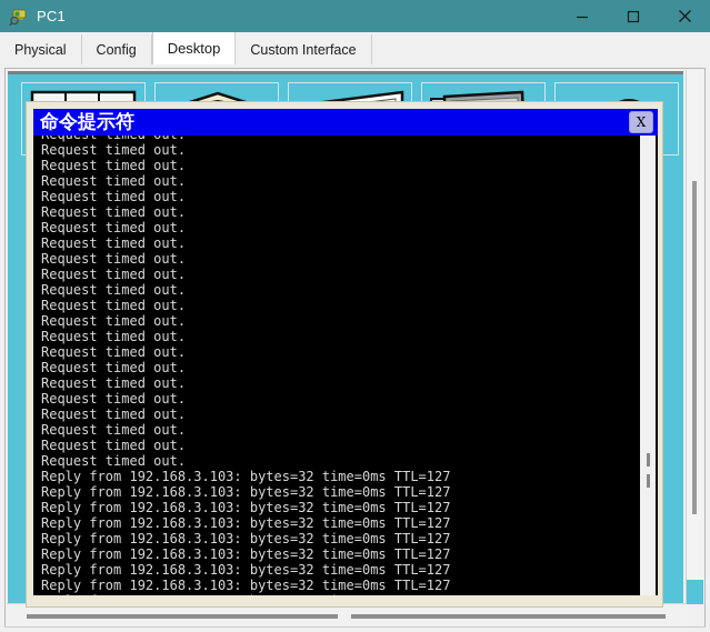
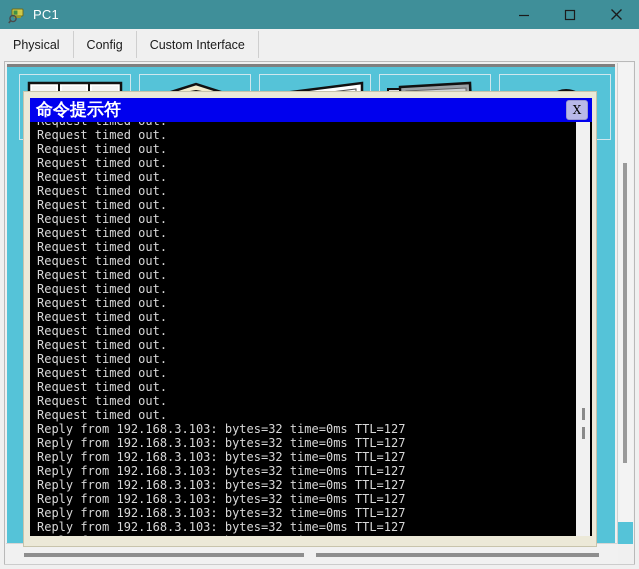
  PC1
  Physical
  Config
- Desktop
  Custom Interface
  命令提示符
  X
  Request timed out.
  Request timed out.
  Request timed out.
  Request timed out.
  Request timed out.
  Request timed out.
  Request timed out.
  Request timed out.
  Request timed out.
  Request timed out.
  Request timed out.
  Request timed out.
  Request timed out.
  Request timed out.
  Request timed out.
  Request timed out.
  Request timed out.
  Request timed out.
  Request timed out.
  Request timed out.
  Request timed out.
  Reply from 192.168.3.103: bytes=32 time=0ms TTL=127
  Reply from 192.168.3.103: bytes=32 time=0ms TTL=127
  Reply from 192.168.3.103: bytes=32 time=0ms TTL=127
  Reply from 192.168.3.103: bytes=32 time=0ms TTL=127
  Reply from 192.168.3.103: bytes=32 time=0ms TTL=127
  Reply from 192.168.3.103: bytes=32 time=0ms TTL=127
  Reply from 192.168.3.103: bytes=32 time=0ms TTL=127
  Reply from 192.168.3.103: bytes=32 time=0ms TTL=127
